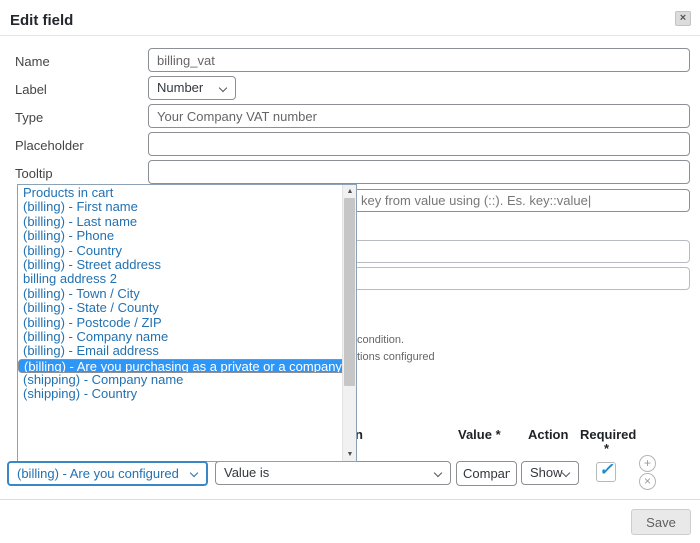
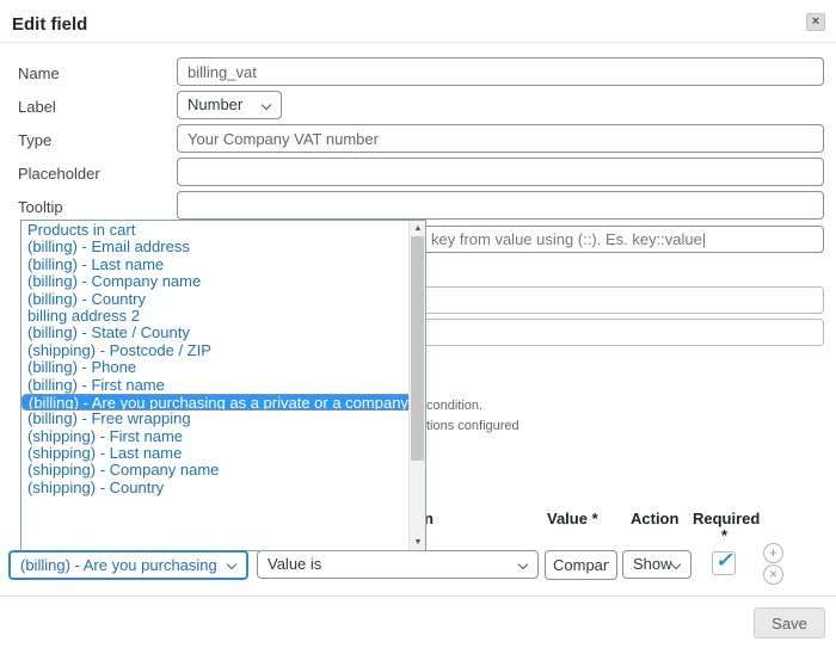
  Edit field
  ×
  Name
  billing_vat
  Label
  Number
  Type
  Your Company VAT number
  Placeholder
  Tooltip
  key from value using (::). Es. key::value|
  condition.
  tions configured
  Value *
  Action
  Required
  *
  Products in cart
- (billing) - First name
+ (billing) - Email address
  (billing) - Last name
- (billing) - Phone
+ (billing) - Company name
  (billing) - Country
- (billing) - Street address
  billing address 2
- (billing) - Town / City
  (billing) - State / County
- (billing) - Postcode / ZIP
+ (shipping) - Postcode / ZIP
- (billing) - Company name
+ (billing) - Phone
- (billing) - Email address
+ (billing) - First name
  (billing) - Are you purchasing as a private or a company
+ (billing) - Free wrapping
+ (shipping) - First name
+ (shipping) - Last name
  (shipping) - Company name
  (shipping) - Country
- (billing) - Are you configured
+ (billing) - Are you purchasing
  Value is
  Compan
  Show
  ✓
  +
  ×
  Save
